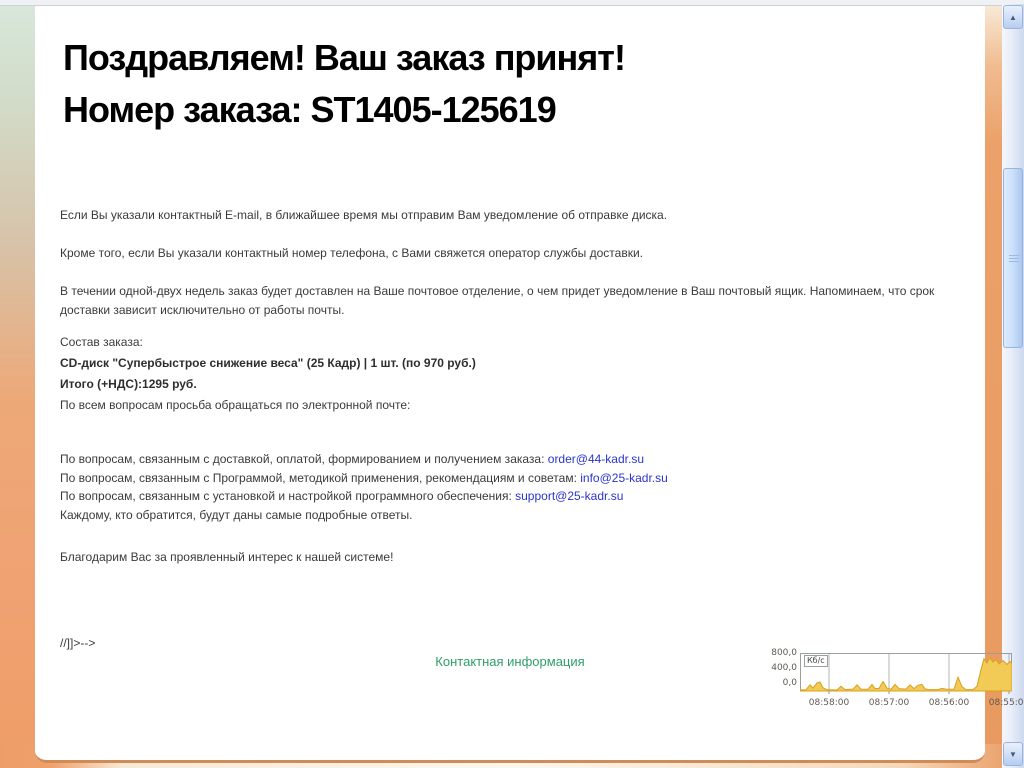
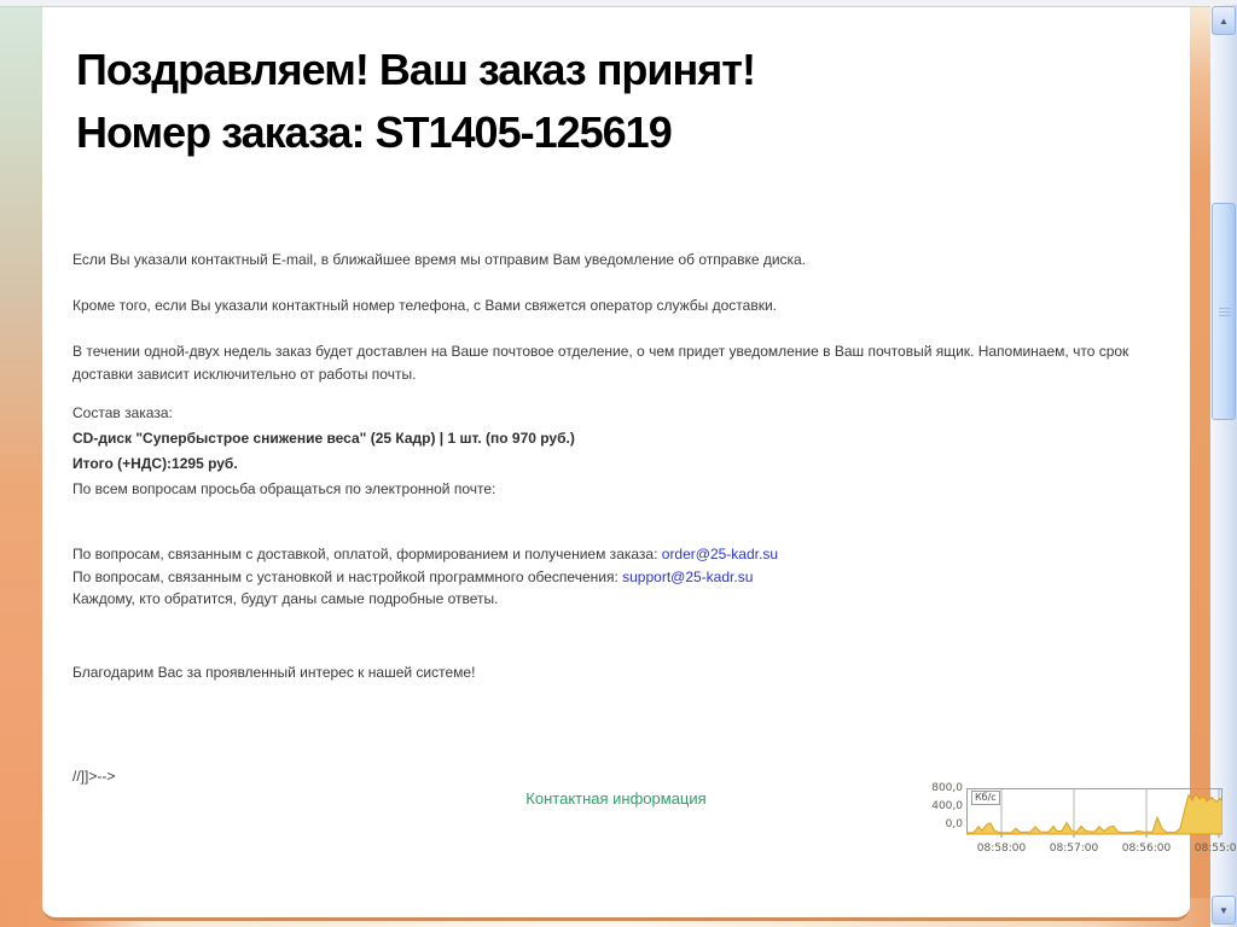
  Поздравляем! Ваш заказ принят!
  Номер заказа: ST1405-125619
  Если Вы указали контактный E-mail, в ближайшее время мы отправим Вам уведомление об отправке диска.
  Кроме того, если Вы указали контактный номер телефона, с Вами свяжется оператор службы доставки.
  В течении одной-двух недель заказ будет доставлен на Ваше почтовое отделение, о чем придет уведомление в Ваш почтовый ящик. Напоминаем, что срок доставки зависит исключительно от работы почты.
  Состав заказа:
  CD-диск "Супербыстрое снижение веса" (25 Кадр) | 1 шт. (по 970 руб.)
  Итого (+НДС):1295 руб.
  По всем вопросам просьба обращаться по электронной почте:
- По вопросам, связанным с доставкой, оплатой, формированием и получением заказа: order@44-kadr.su
+ По вопросам, связанным с доставкой, оплатой, формированием и получением заказа: order@25-kadr.su
- По вопросам, связанным с Программой, методикой применения, рекомендациям и советам: info@25-kadr.su
  По вопросам, связанным с установкой и настройкой программного обеспечения: support@25-kadr.su
  Каждому, кто обратится, будут даны самые подробные ответы.
  Благодарим Вас за проявленный интерес к нашей системе!
  //]]>-->
  Контактная информация
  ▲
  ▼
  800,0
  400,0
  0,0
  Кб/с
  08:58:00
  08:57:00
  08:56:00
  08:55:0
